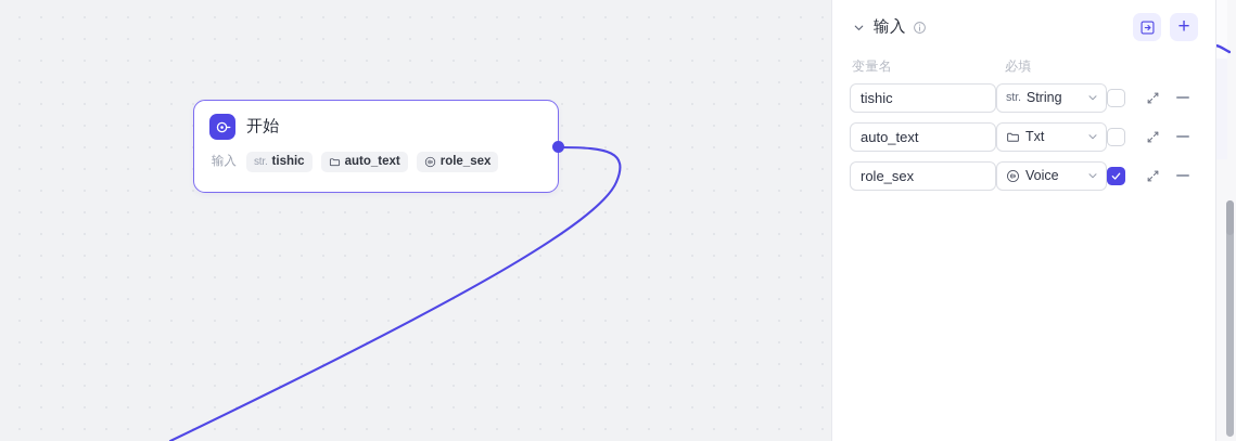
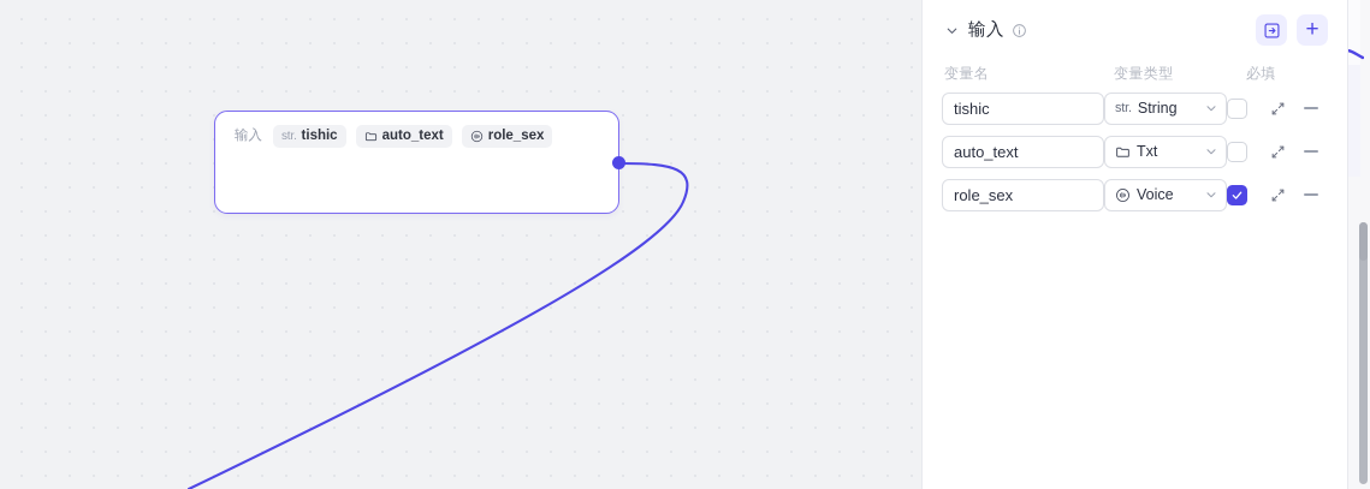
- 开始
  输入
  str.
  tishic
  auto_text
  role_sex
  输入
  +
  变量名
+ 变量类型
  必填
  tishic
  str.
  String
  auto_text
  Txt
  role_sex
  Voice
